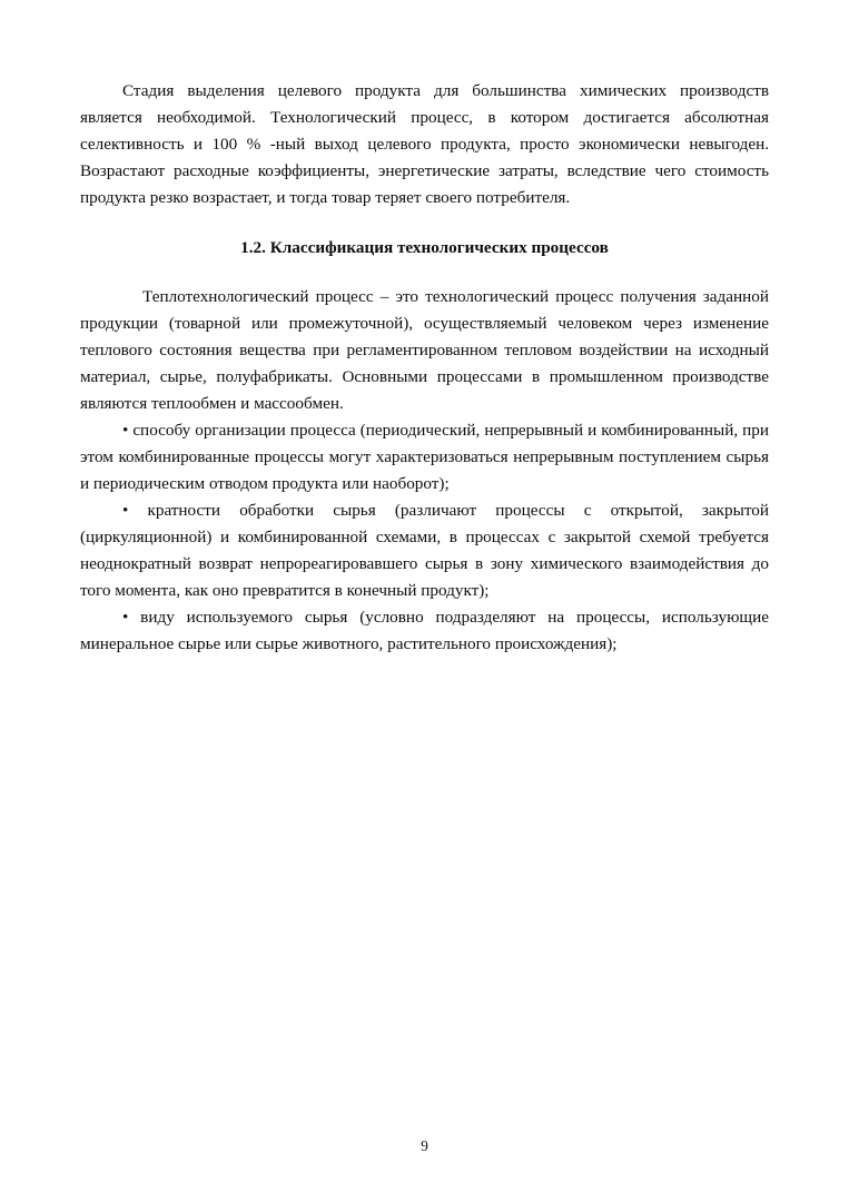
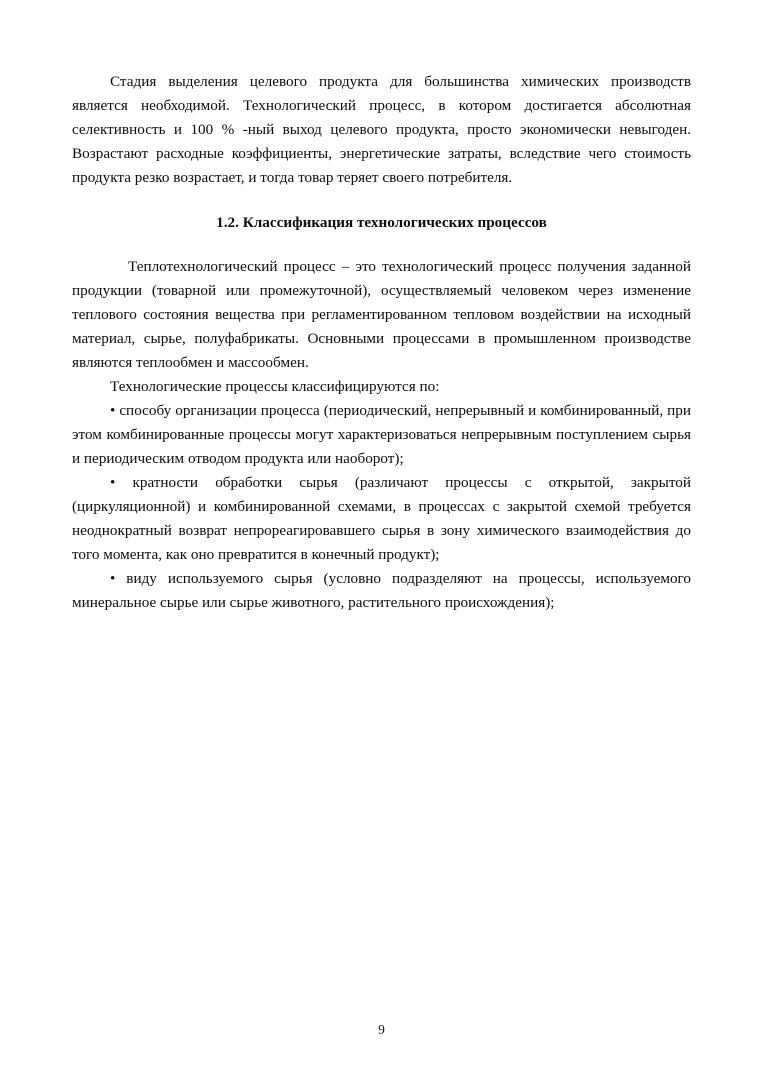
  Стадия выделения целевого продукта для большинства химических производств является необходимой. Технологический процесс, в котором достигается абсолютная селективность и 100 % -ный выход целевого продукта, просто экономически невыгоден. Возрастают расходные коэффициенты, энергетические затраты, вследствие чего стоимость продукта резко возрастает, и тогда товар теряет своего потребителя.
  1.2. Классификация технологических процессов
  Теплотехнологический процесс – это технологический процесс получения заданной продукции (товарной или промежуточной), осуществляемый человеком через изменение теплового состояния вещества при регламентированном тепловом воздействии на исходный материал, сырье, полуфабрикаты. Основными процессами в промышленном производстве являются теплообмен и массообмен.
+ Технологические процессы классифицируются по:
  • способу организации процесса (периодический, непрерывный и комбинированный, при этом комбинированные процессы могут характеризоваться непрерывным поступлением сырья и периодическим отводом продукта или наоборот);
  • кратности обработки сырья (различают процессы с открытой, закрытой (циркуляционной) и комбинированной схемами, в процессах с закрытой схемой требуется неоднократный возврат непрореагировавшего сырья в зону химического взаимодействия до того момента, как оно превратится в конечный продукт);
- • виду используемого сырья (условно подразделяют на процессы, использующие минеральное сырье или сырье животного, растительного происхождения);
+ • виду используемого сырья (условно подразделяют на процессы, используемого минеральное сырье или сырье животного, растительного происхождения);
  9
